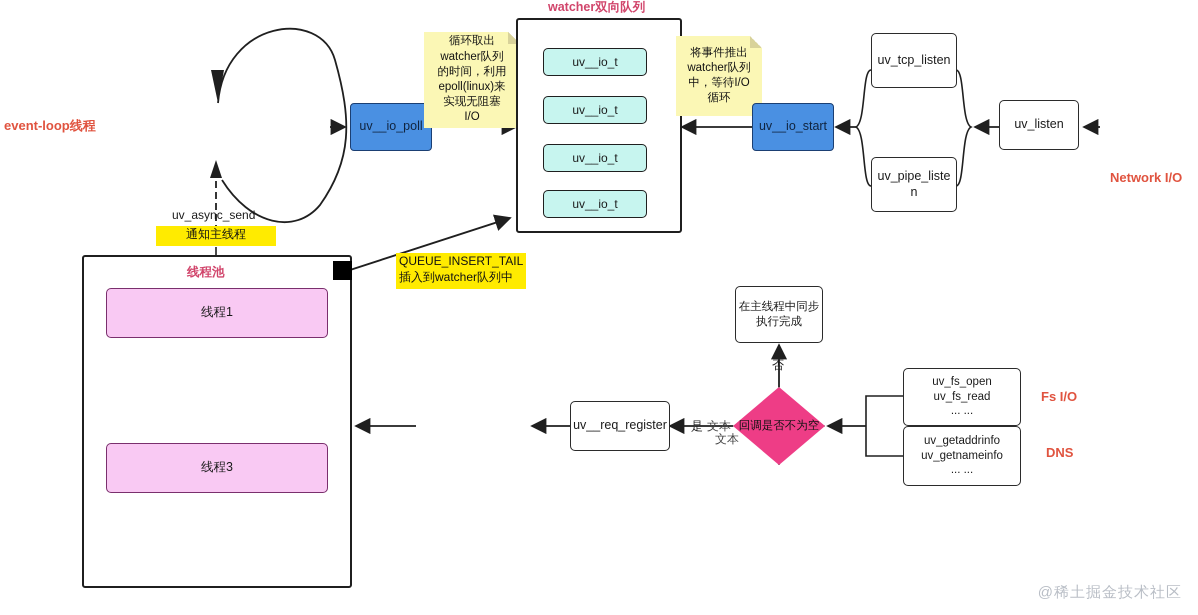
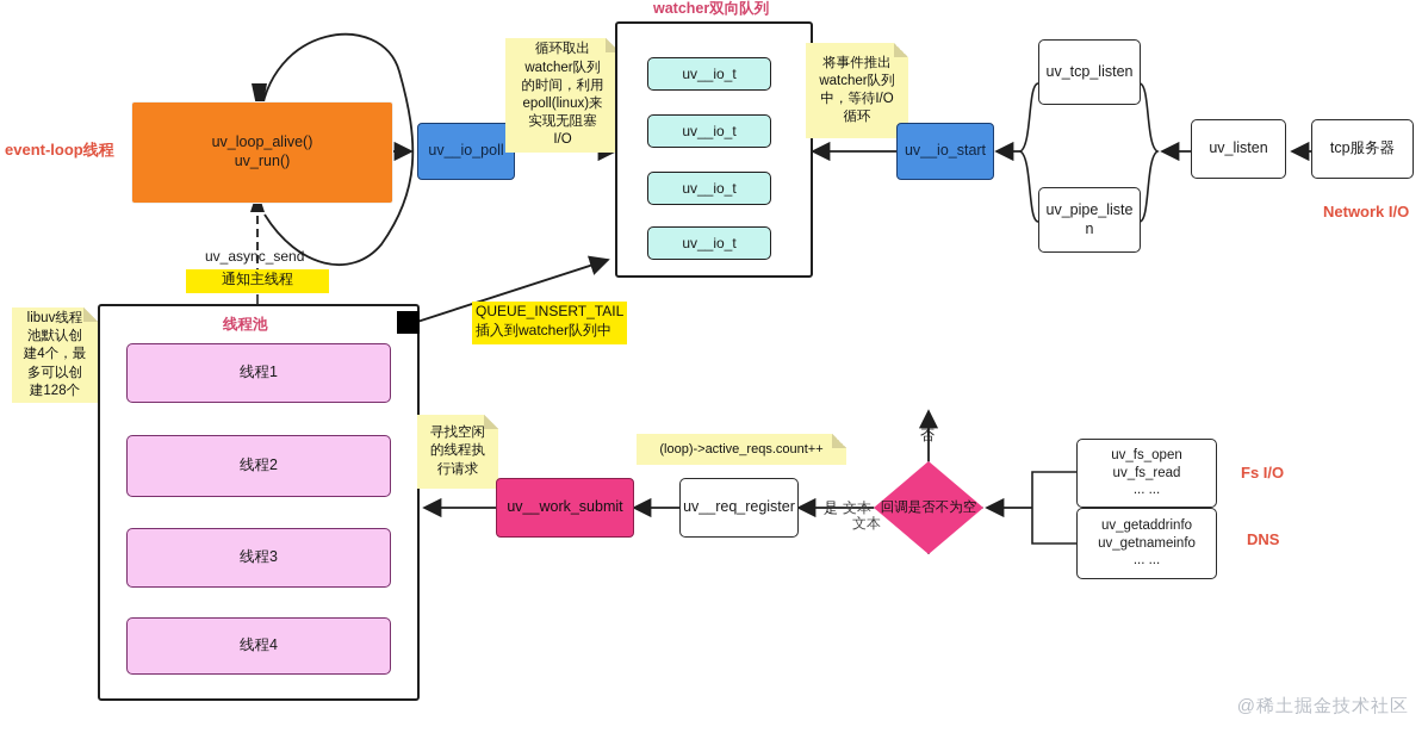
  event-loop线程
+ uv_loop_alive()
+ uv_run()
  uv_async_send
  通知主线程
  uv__io_poll
  循环取出
  watcher队列
  的时间，利用
  epoll(linux)来
  实现无阻塞
  I/O
  watcher双向队列
  uv__io_t
  uv__io_t
  uv__io_t
  uv__io_t
  将事件推出
  watcher队列
  中，等待I/O
  循环
  uv__io_start
  uv_tcp_listen
  uv_pipe_liste
  n
  uv_listen
+ tcp服务器
  Network I/O
  QUEUE_INSERT_TAIL
  插入到watcher队列中
  线程池
  线程1
+ 线程2
  线程3
+ 线程4
+ libuv线程
+ 池默认创
+ 建4个，最
+ 多可以创
+ 建128个
+ 寻找空闲
+ 的线程执
+ 行请求
+ uv__work_submit
  uv__req_register
+ (loop)->active_reqs.count++
  回调是否不为空
  是
  文本
  文本
  否
- 在主线程中同步执行完成
  uv_fs_open
  uv_fs_read
  ... ...
  uv_getaddrinfo
  uv_getnameinfo
  ... ...
  Fs I/O
  DNS
  @稀土掘金技术社区
